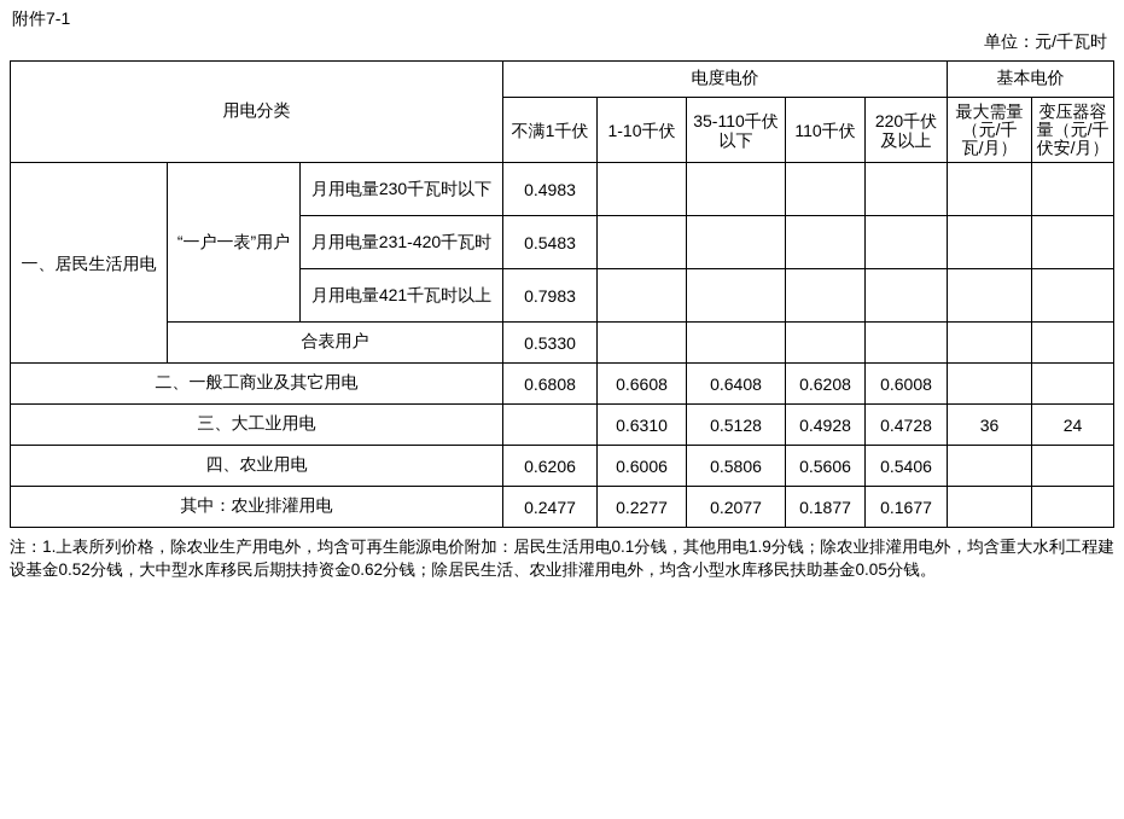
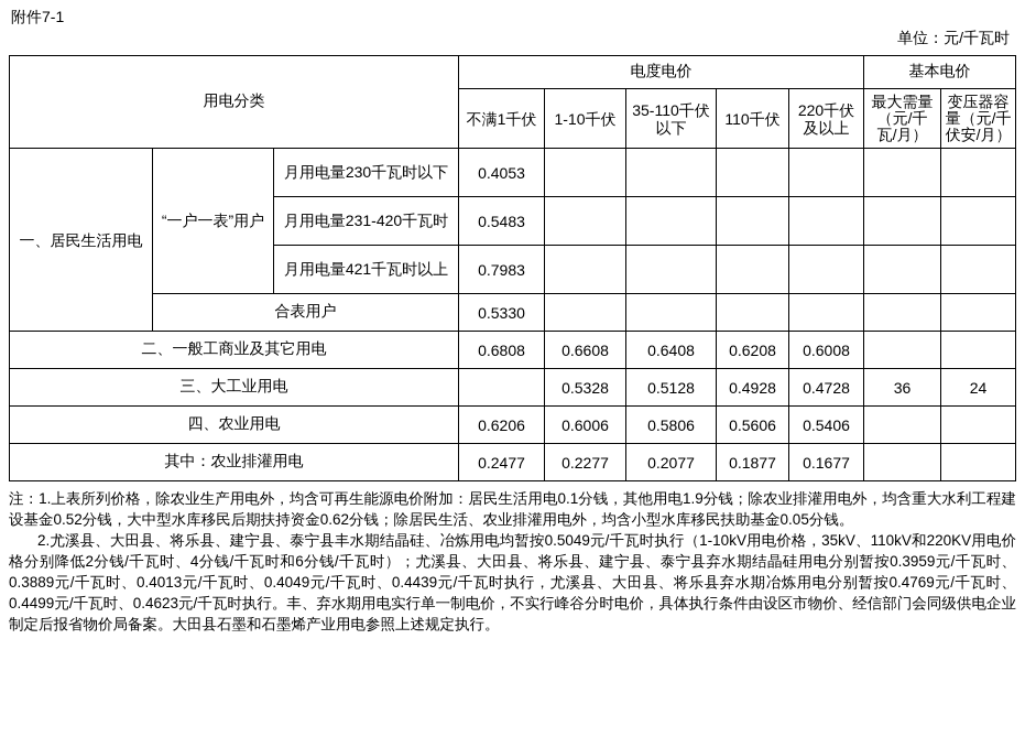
  附件7-1
  单位：元/千瓦时
  用电分类	电度电价	基本电价
  不满1千伏	1-10千伏	35-110千伏以下	110千伏	220千伏及以上	最大需量（元/千瓦/月）	变压器容量（元/千伏安/月）
- 一、居民生活用电	“一户一表”用户	月用电量230千瓦时以下	0.4983
+ 一、居民生活用电	“一户一表”用户	月用电量230千瓦时以下	0.4053
  月用电量231-420千瓦时	0.5483
  月用电量421千瓦时以上	0.7983
  合表用户	0.5330
  二、一般工商业及其它用电	0.6808	0.6608	0.6408	0.6208	0.6008
- 三、大工业用电		0.6310	0.5128	0.4928	0.4728	36	24
+ 三、大工业用电		0.5328	0.5128	0.4928	0.4728	36	24
  四、农业用电	0.6206	0.6006	0.5806	0.5606	0.5406
  其中：农业排灌用电	0.2477	0.2277	0.2077	0.1877	0.1677
  注：1.上表所列价格，除农业生产用电外，均含可再生能源电价附加：居民生活用电0.1分钱，其他用电1.9分钱；除农业排灌用电外，均含重大水利工程建设基金0.52分钱，大中型水库移民后期扶持资金0.62分钱；除居民生活、农业排灌用电外，均含小型水库移民扶助基金0.05分钱。
+ 2.尤溪县、大田县、将乐县、建宁县、泰宁县丰水期结晶硅、冶炼用电均暂按0.5049元/千瓦时执行（1-10kV用电价格，35kV、110kV和220KV用电价格分别降低2分钱/千瓦时、4分钱/千瓦时和6分钱/千瓦时）；尤溪县、大田县、将乐县、建宁县、泰宁县弃水期结晶硅用电分别暂按0.3959元/千瓦时、0.3889元/千瓦时、0.4013元/千瓦时、0.4049元/千瓦时、0.4439元/千瓦时执行，尤溪县、大田县、将乐县弃水期冶炼用电分别暂按0.4769元/千瓦时、0.4499元/千瓦时、0.4623元/千瓦时执行。丰、弃水期用电实行单一制电价，不实行峰谷分时电价，具体执行条件由设区市物价、经信部门会同级供电企业制定后报省物价局备案。大田县石墨和石墨烯产业用电参照上述规定执行。
